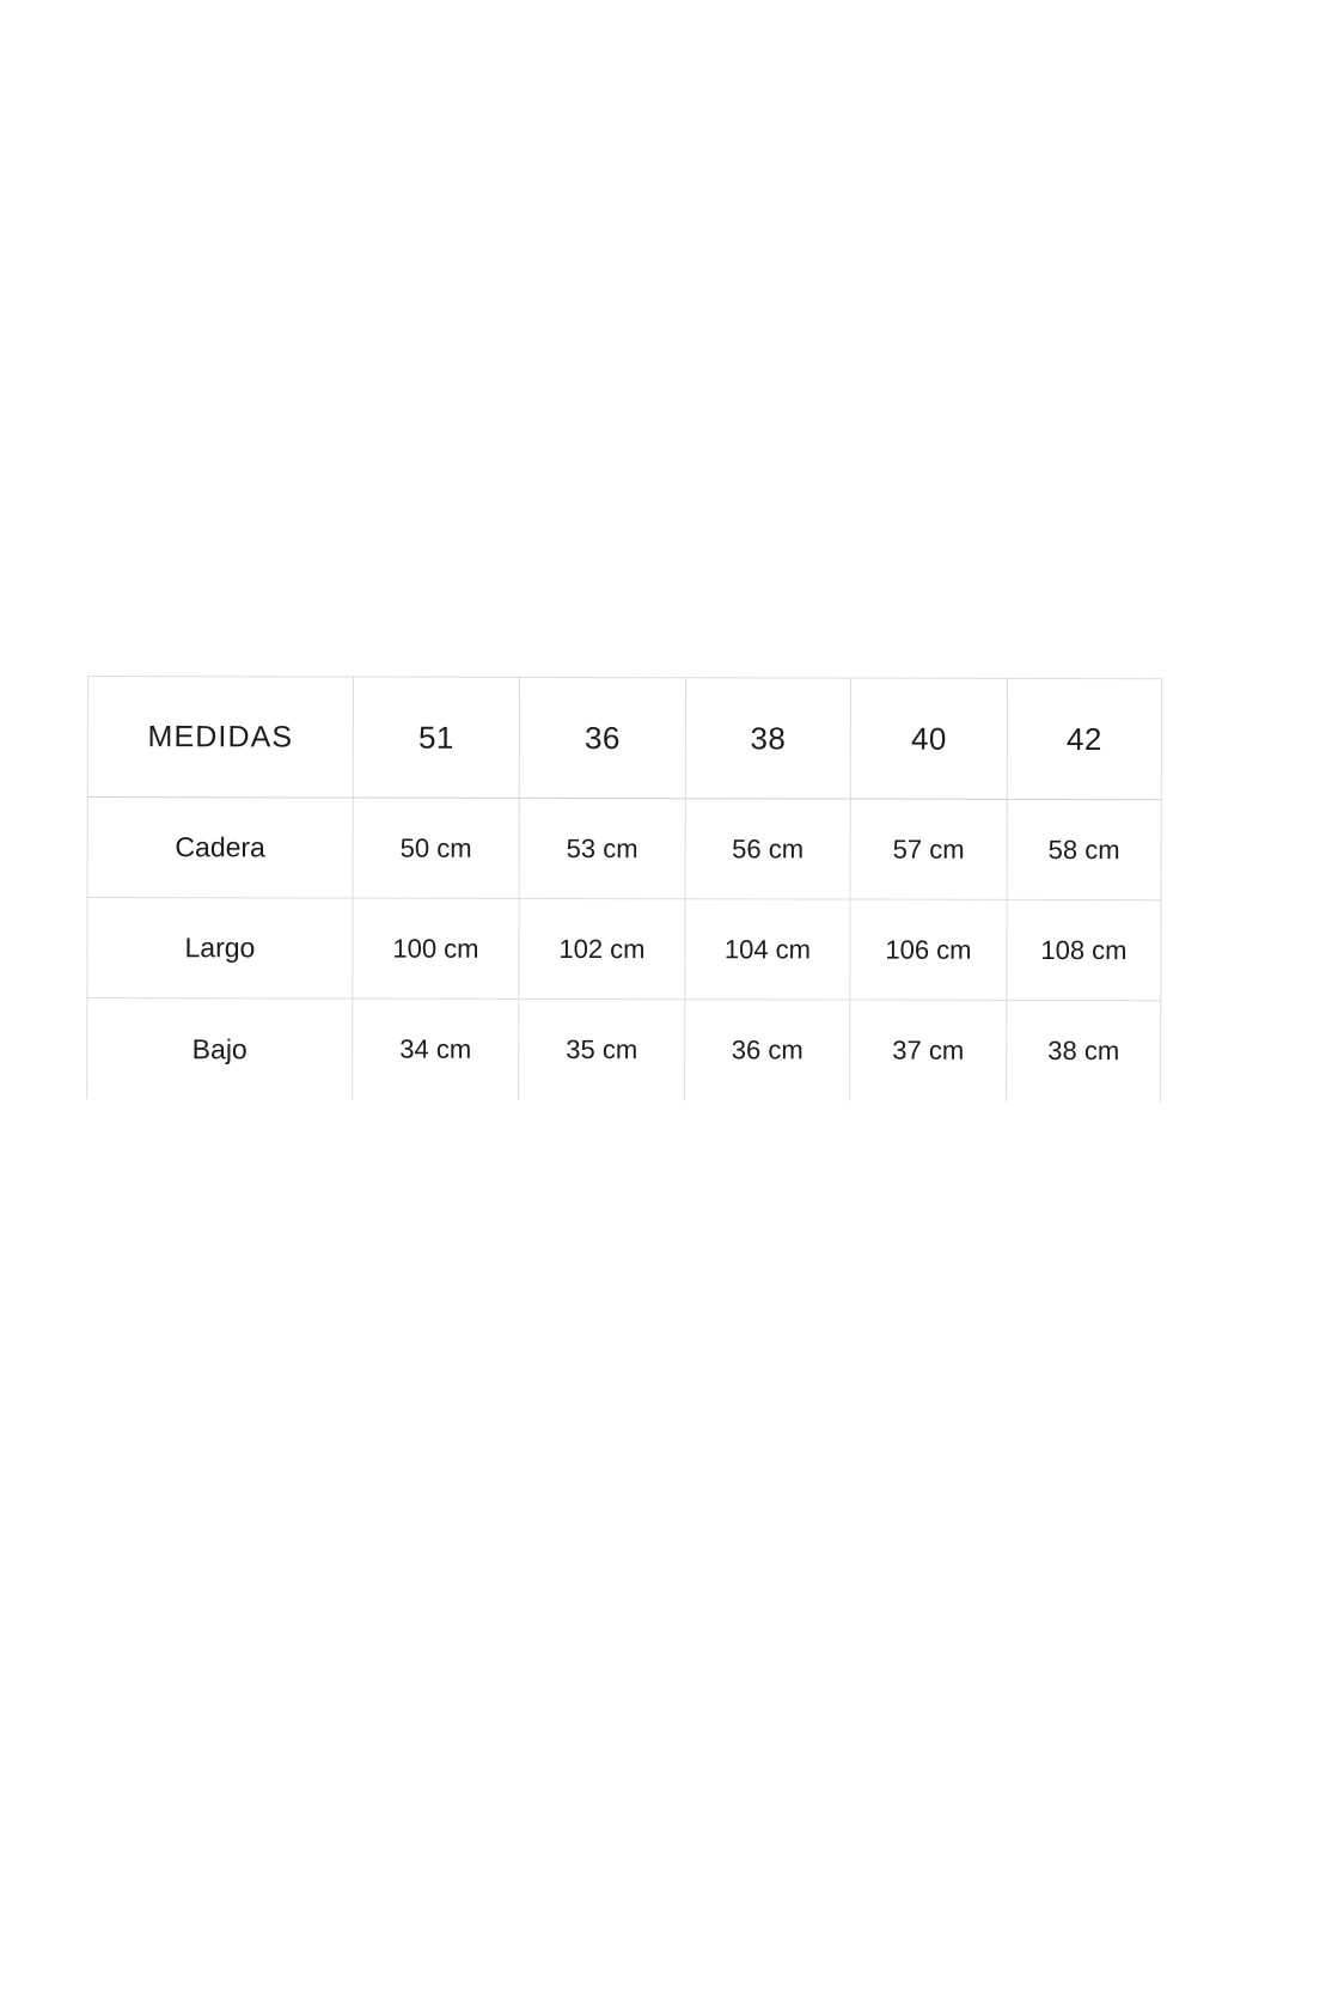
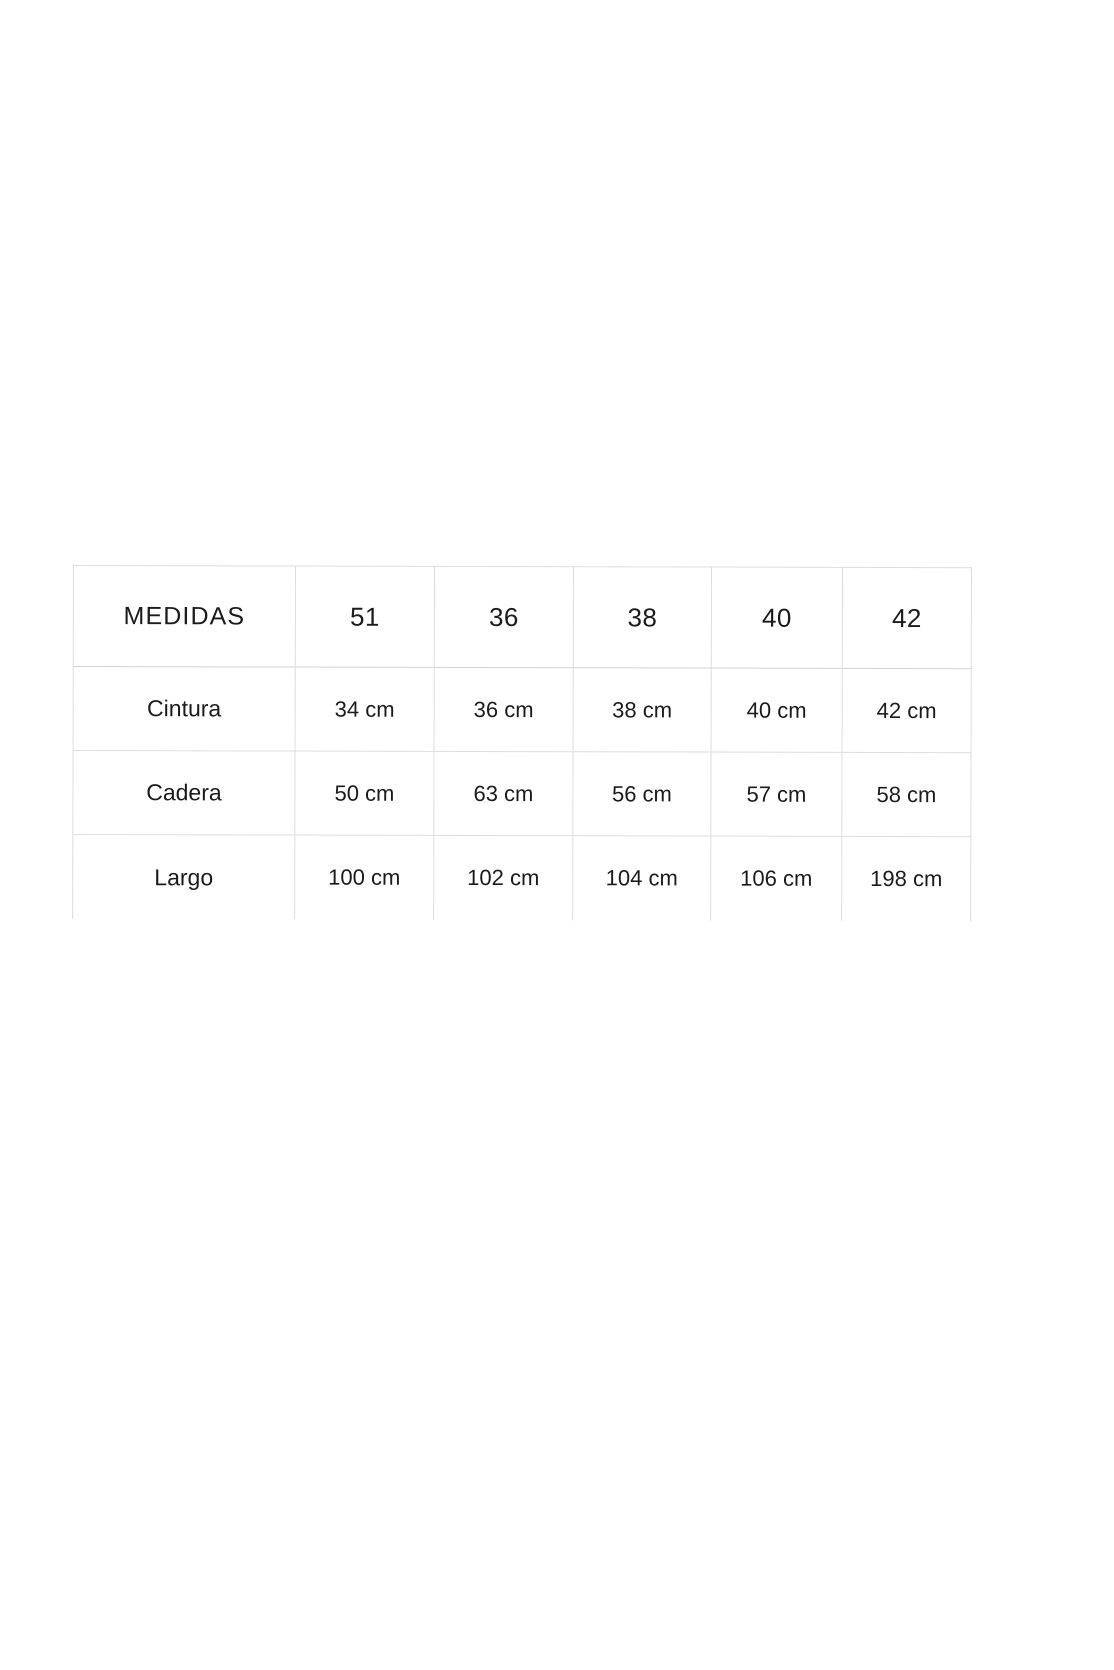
  MEDIDAS	51	36	38	40	42
+ Cintura	34 cm	36 cm	38 cm	40 cm	42 cm
- Cadera	50 cm	53 cm	56 cm	57 cm	58 cm
+ Cadera	50 cm	63 cm	56 cm	57 cm	58 cm
- Largo	100 cm	102 cm	104 cm	106 cm	108 cm
+ Largo	100 cm	102 cm	104 cm	106 cm	198 cm
- Bajo	34 cm	35 cm	36 cm	37 cm	38 cm
